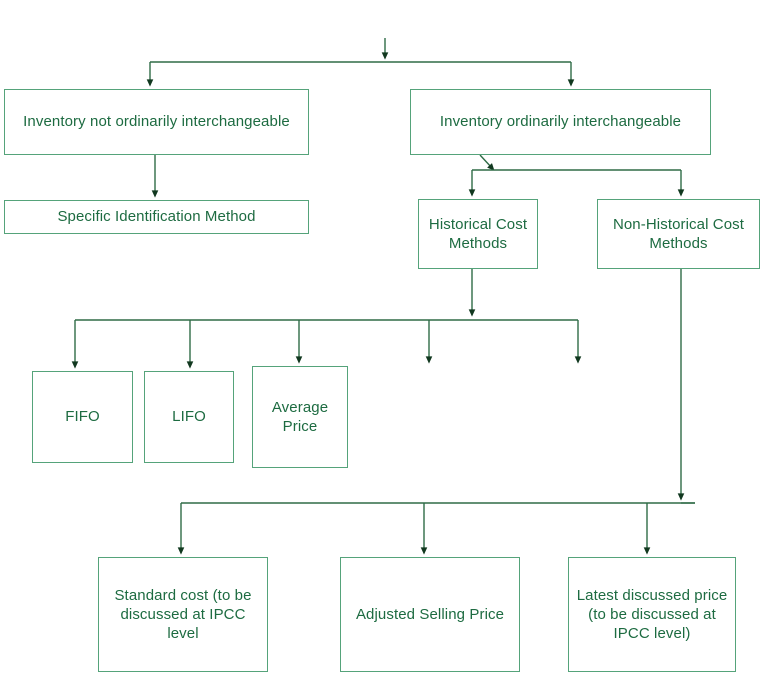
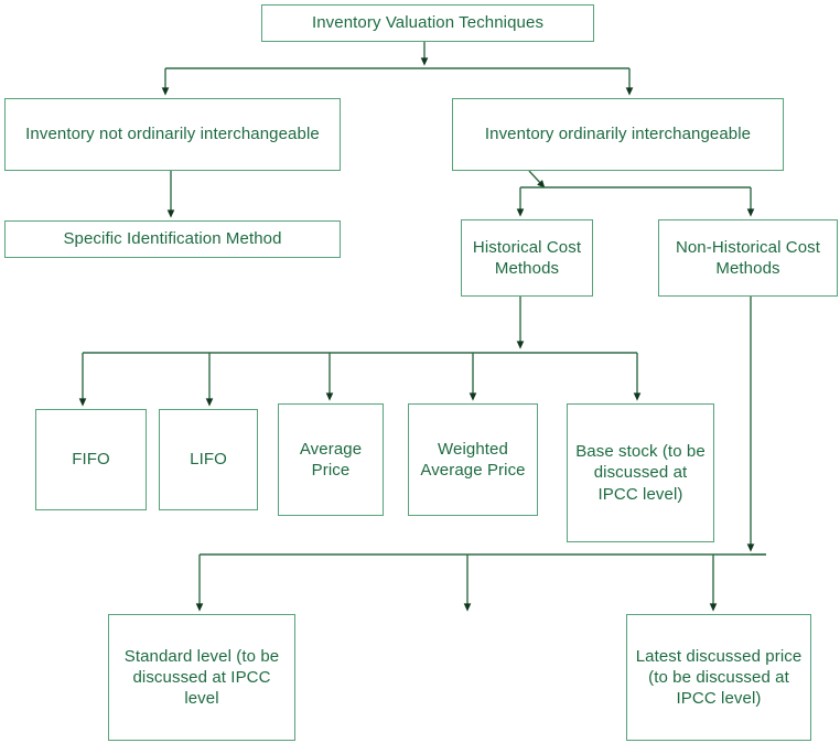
+ Inventory Valuation Techniques
  Inventory not ordinarily interchangeable
  Inventory ordinarily interchangeable
  Specific Identification Method
  Historical Cost Methods
  Non-Historical Cost Methods
  FIFO
  LIFO
  Average Price
+ Weighted Average Price
+ Base stock (to be discussed at IPCC level)
- Standard cost (to be discussed at IPCC level
+ Standard level (to be discussed at IPCC level
- Adjusted Selling Price
  Latest discussed price (to be discussed at IPCC level)
